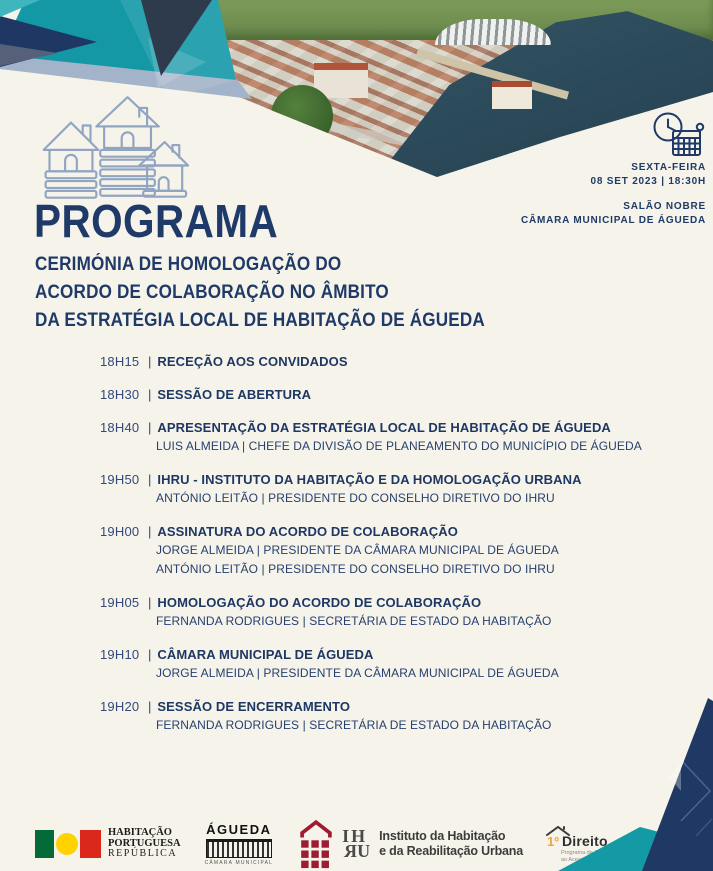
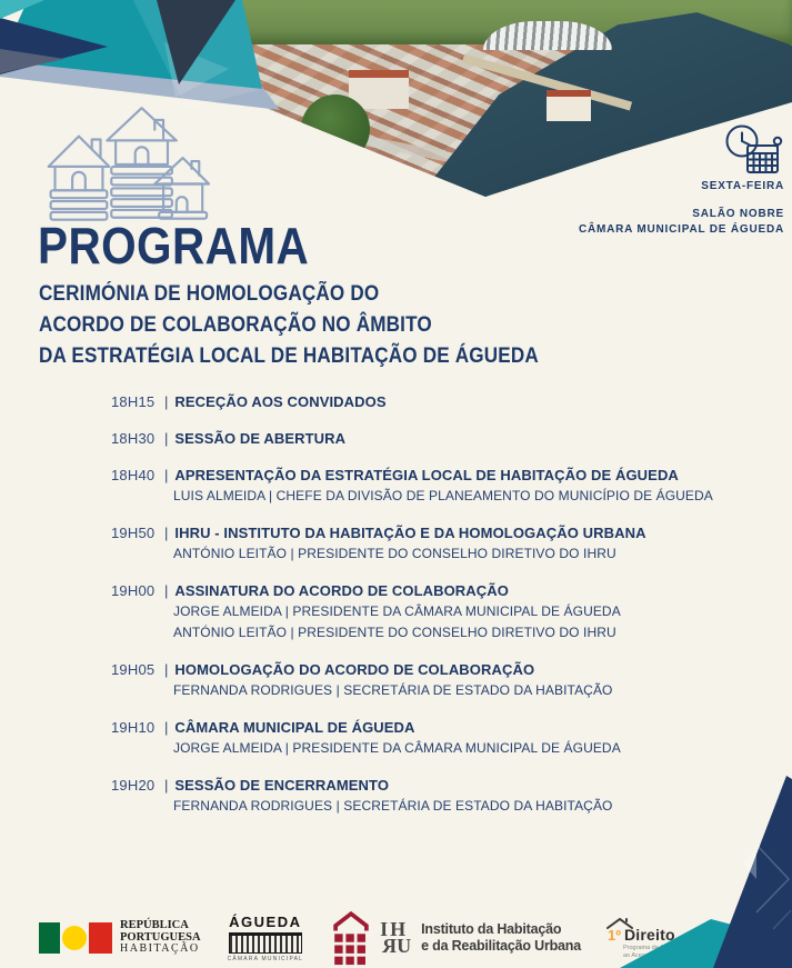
  SEXTA-FEIRA
- 08 SET 2023 | 18:30H
  SALÃO NOBRE
  CÂMARA MUNICIPAL DE ÁGUEDA
  PROGRAMA
  CERIMÓNIA DE HOMOLOGAÇÃO DO
  ACORDO DE COLABORAÇÃO NO ÂMBITO
  DA ESTRATÉGIA LOCAL DE HABITAÇÃO DE ÁGUEDA
  18H15
  |
  RECEÇÃO AOS CONVIDADOS
  18H30
  |
  SESSÃO DE ABERTURA
  18H40
  |
  APRESENTAÇÃO DA ESTRATÉGIA LOCAL DE HABITAÇÃO DE ÁGUEDA
  LUIS ALMEIDA | CHEFE DA DIVISÃO DE PLANEAMENTO DO MUNICÍPIO DE ÁGUEDA
  19H50
  |
  IHRU - INSTITUTO DA HABITAÇÃO E DA HOMOLOGAÇÃO URBANA
  ANTÓNIO LEITÃO | PRESIDENTE DO CONSELHO DIRETIVO DO IHRU
  19H00
  |
  ASSINATURA DO ACORDO DE COLABORAÇÃO
  JORGE ALMEIDA | PRESIDENTE DA CÂMARA MUNICIPAL DE ÁGUEDA
  ANTÓNIO LEITÃO | PRESIDENTE DO CONSELHO DIRETIVO DO IHRU
  19H05
  |
  HOMOLOGAÇÃO DO ACORDO DE COLABORAÇÃO
  FERNANDA RODRIGUES | SECRETÁRIA DE ESTADO DA HABITAÇÃO
  19H10
  |
  CÂMARA MUNICIPAL DE ÁGUEDA
  JORGE ALMEIDA | PRESIDENTE DA CÂMARA MUNICIPAL DE ÁGUEDA
  19H20
  |
  SESSÃO DE ENCERRAMENTO
  FERNANDA RODRIGUES | SECRETÁRIA DE ESTADO DA HABITAÇÃO
- HABITAÇÃO
+ REPÚBLICA
  PORTUGUESA
- REPÚBLICA
+ HABITAÇÃO
  ÁGUEDA
  IH
  Instituto da Habitação
  e da Reabilitação Urbana
  1º
  Direito
